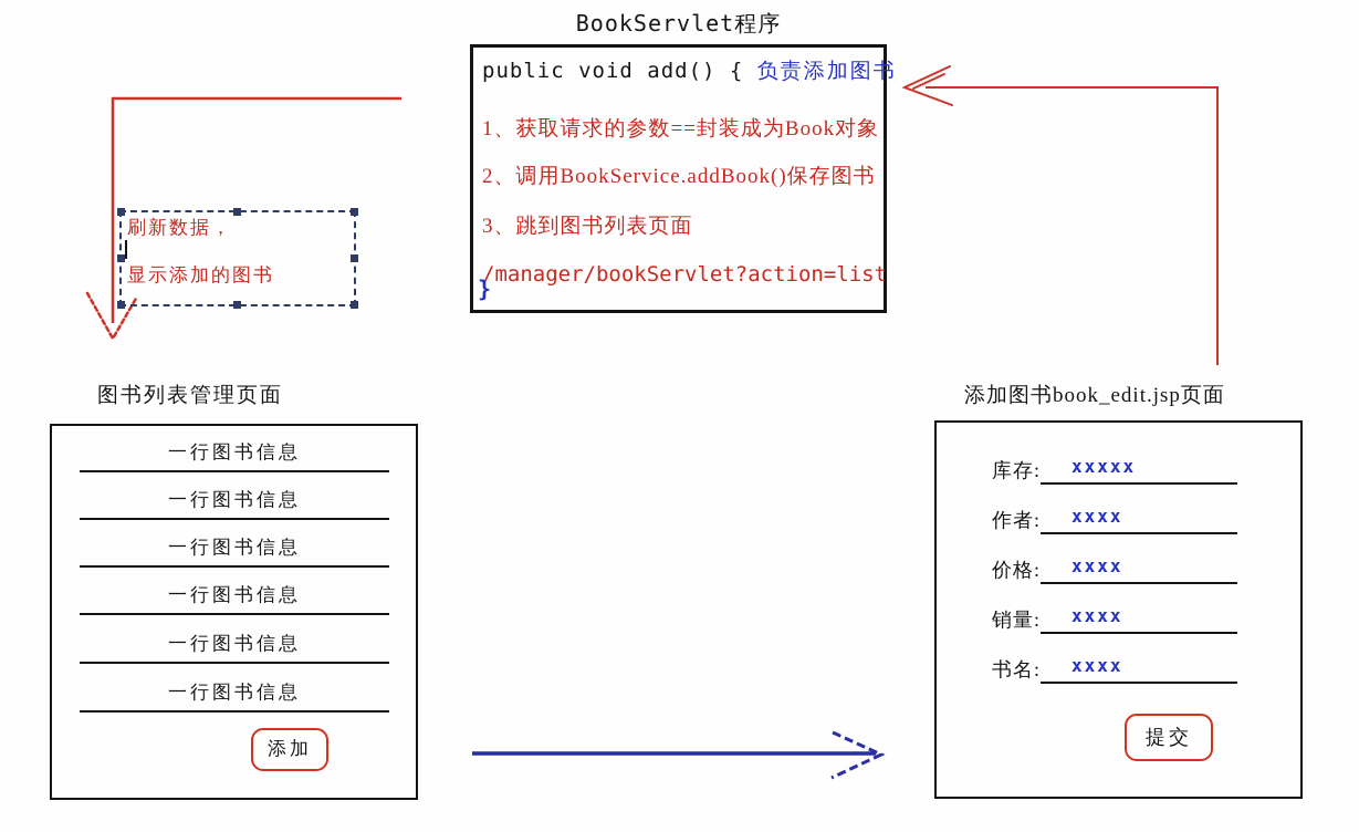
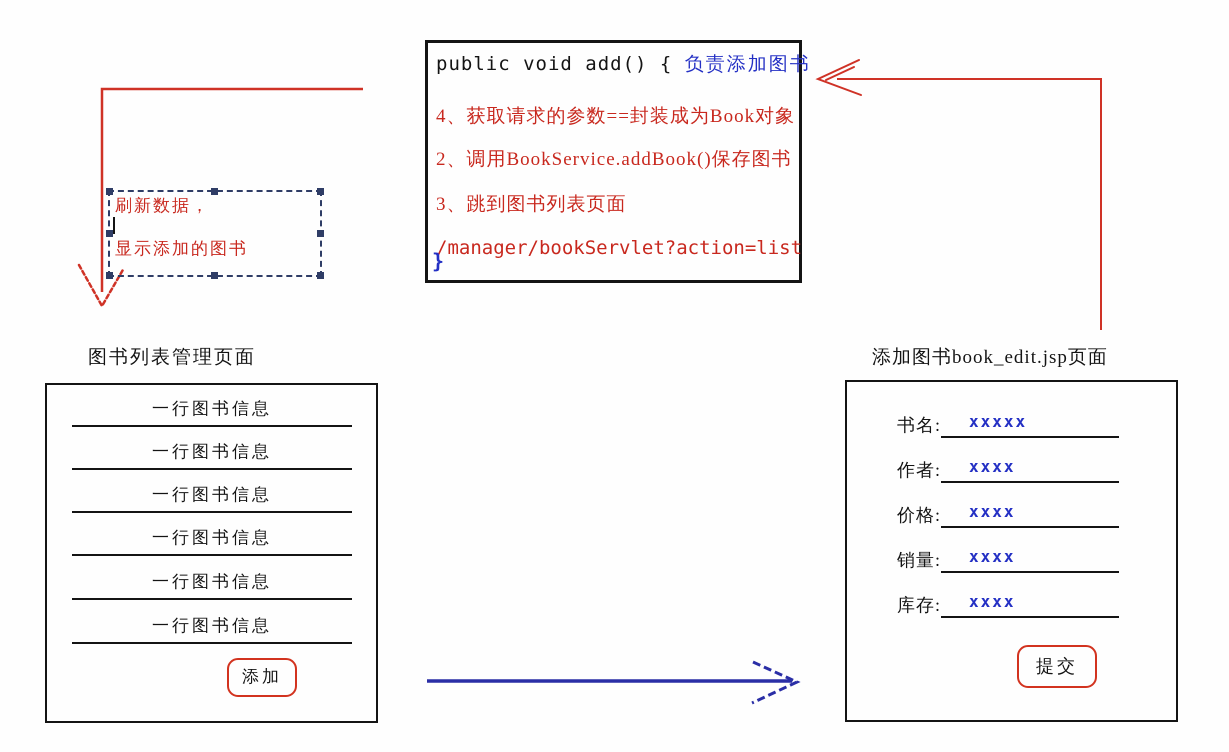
- BookServlet程序
  public void add() { 负责添加图书
- 1、获取请求的参数==封装成为Book对象
+ 4、获取请求的参数==封装成为Book对象
  2、调用BookService.addBook()保存图书
  3、跳到图书列表页面
  /manager/bookServlet?action=list
  }
  刷新数据，
  显示添加的图书
  图书列表管理页面
  一行图书信息
  一行图书信息
  一行图书信息
  一行图书信息
  一行图书信息
  一行图书信息
  添加
  添加图书book_edit.jsp页面
- 库存:
+ 书名:
  xxxxx
  作者:
  xxxx
  价格:
  xxxx
  销量:
  xxxx
- 书名:
+ 库存:
  xxxx
  提交
